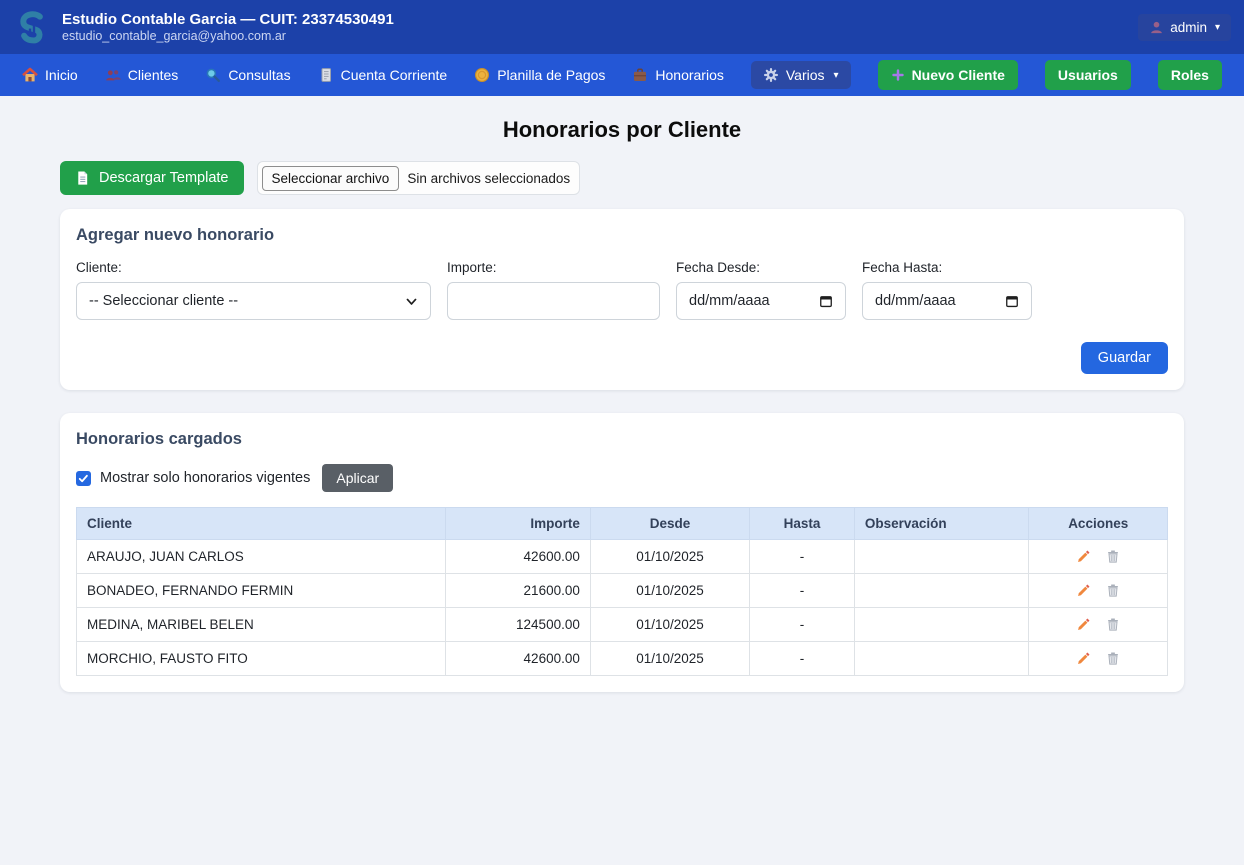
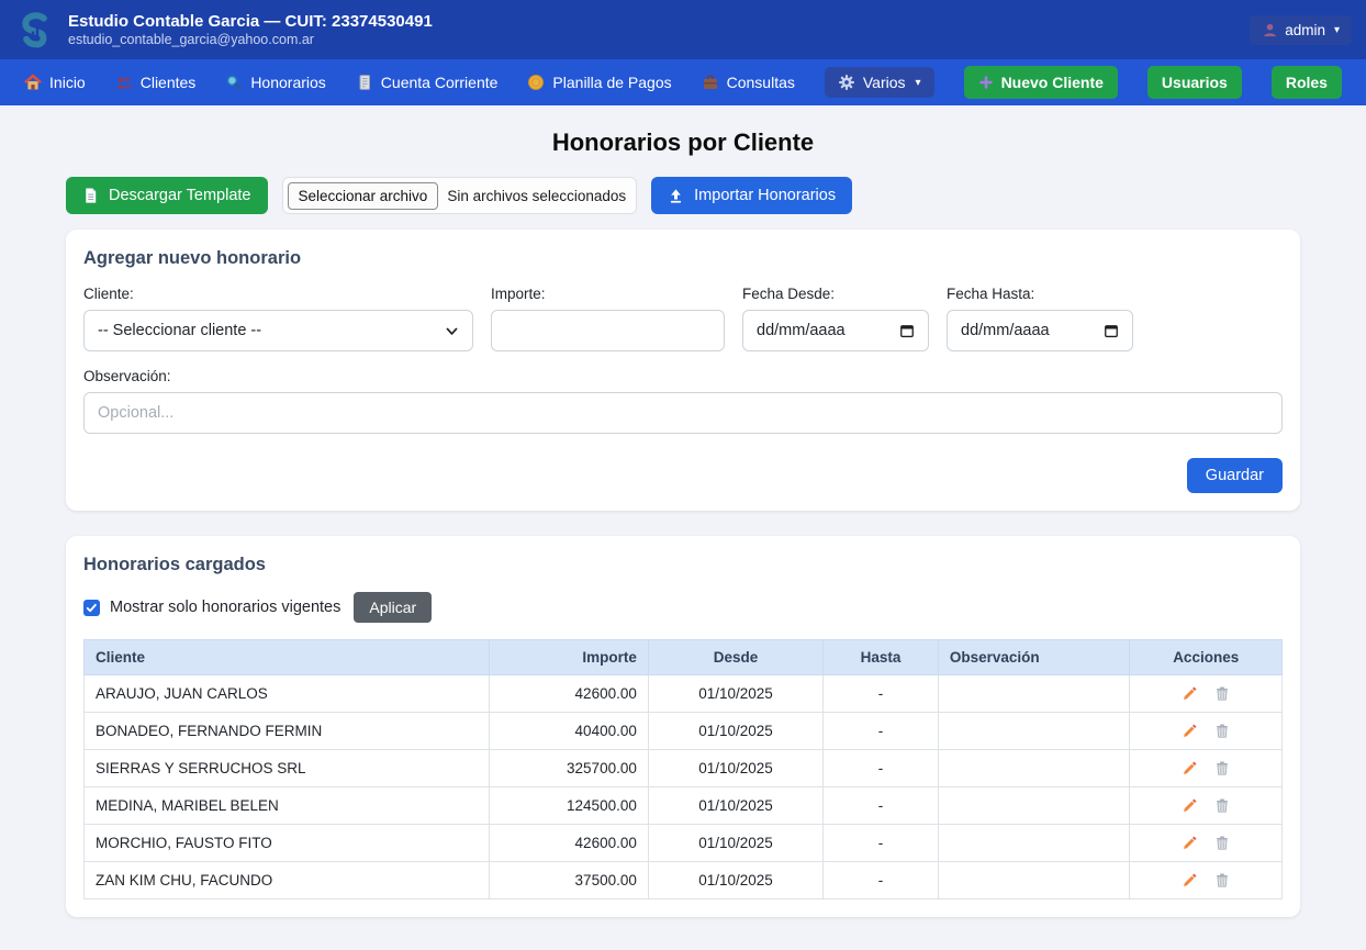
  Estudio Contable Garcia — CUIT: 23374530491
  estudio_contable_garcia@yahoo.com.ar
  admin
  ▾
  Inicio
  Clientes
- Consultas
+ Honorarios
  Cuenta Corriente
  Planilla de Pagos
- Honorarios
+ Consultas
  Varios
  ▾
  Nuevo Cliente
  Usuarios
  Roles
  Honorarios por Cliente
  Descargar Template
  Seleccionar archivo
  Sin archivos seleccionados
+ Importar Honorarios
  Agregar nuevo honorario
  Cliente:
  -- Seleccionar cliente --
  Importe:
  Fecha Desde:
  dd/mm/aaaa
  Fecha Hasta:
  dd/mm/aaaa
+ Observación:
+ Opcional...
  Guardar
  Honorarios cargados
  Mostrar solo honorarios vigentes
  Aplicar
  Cliente	Importe	Desde	Hasta	Observación	Acciones
  ARAUJO, JUAN CARLOS	42600.00	01/10/2025	-
- BONADEO, FERNANDO FERMIN	21600.00	01/10/2025	-
+ BONADEO, FERNANDO FERMIN	40400.00	01/10/2025	-
+ SIERRAS Y SERRUCHOS SRL	325700.00	01/10/2025	-
  MEDINA, MARIBEL BELEN	124500.00	01/10/2025	-
  MORCHIO, FAUSTO FITO	42600.00	01/10/2025	-
+ ZAN KIM CHU, FACUNDO	37500.00	01/10/2025	-
